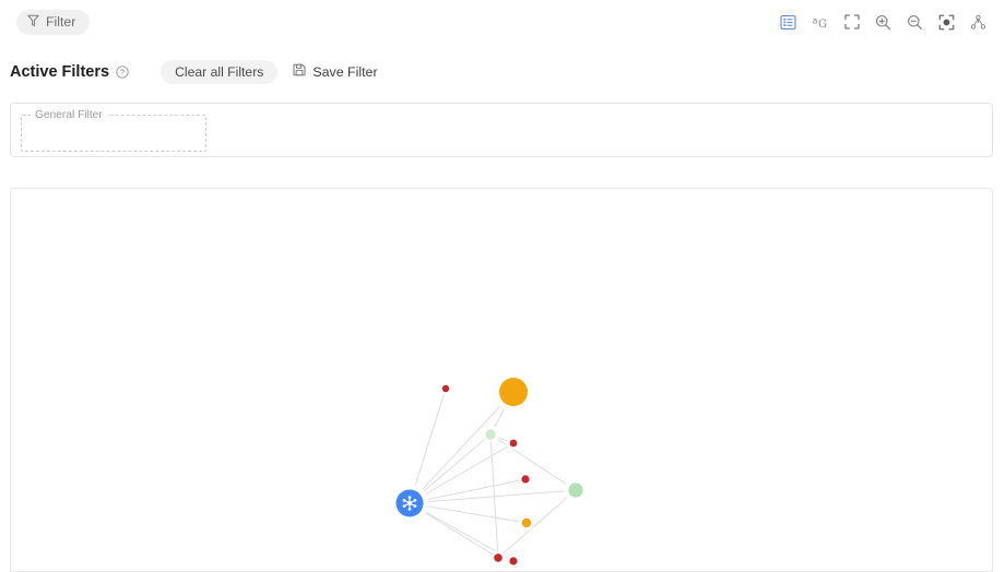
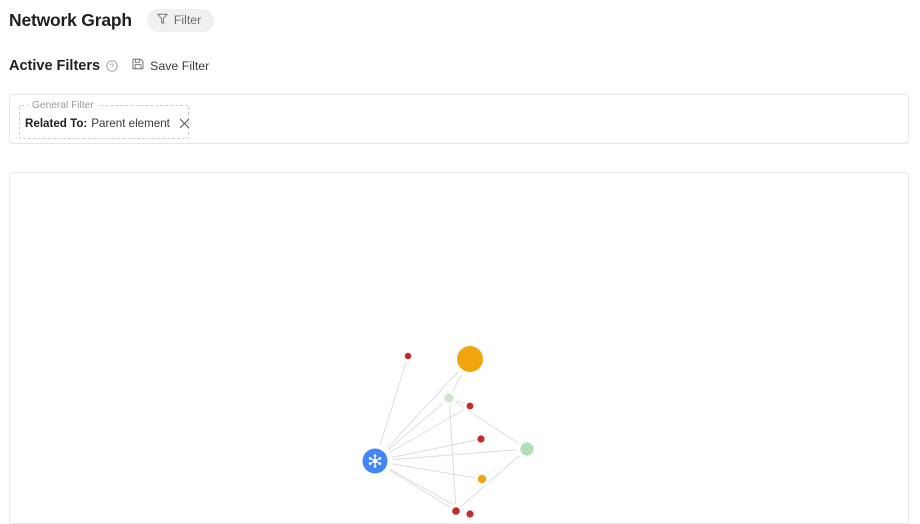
+ Network Graph
  Filter
- a
- G
  Active Filters
  ?
- Clear all Filters
  Save Filter
  General Filter
+ Related To:
+ Parent element
